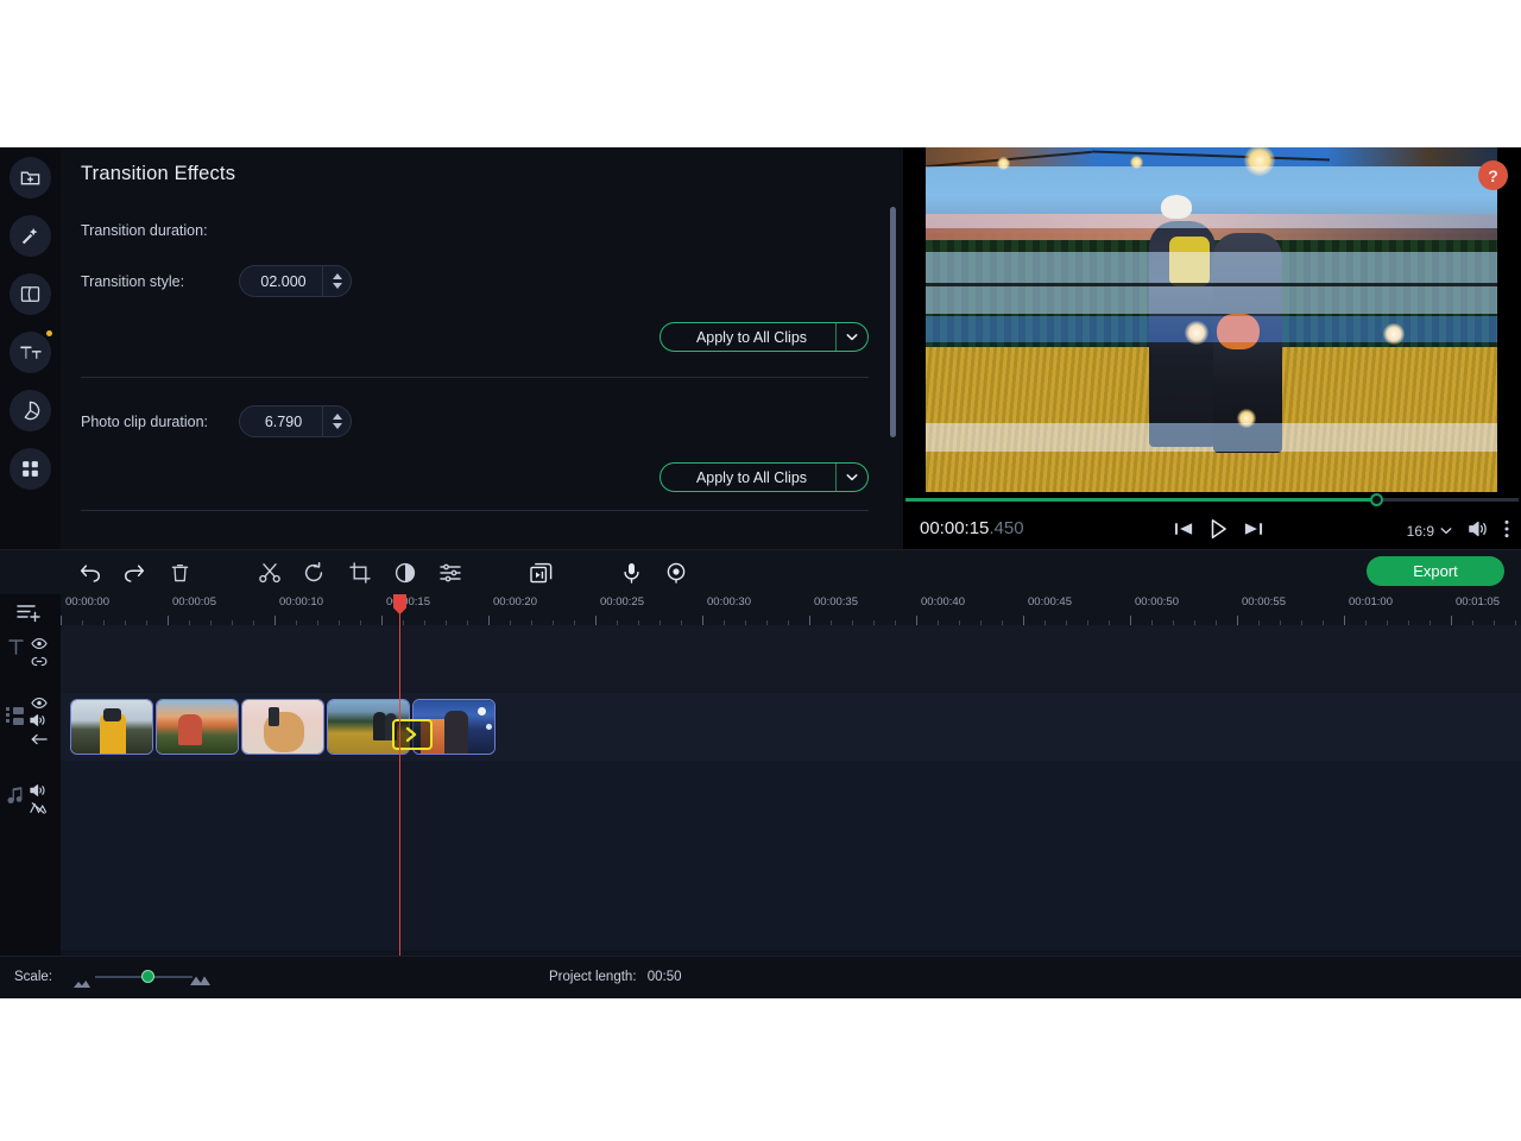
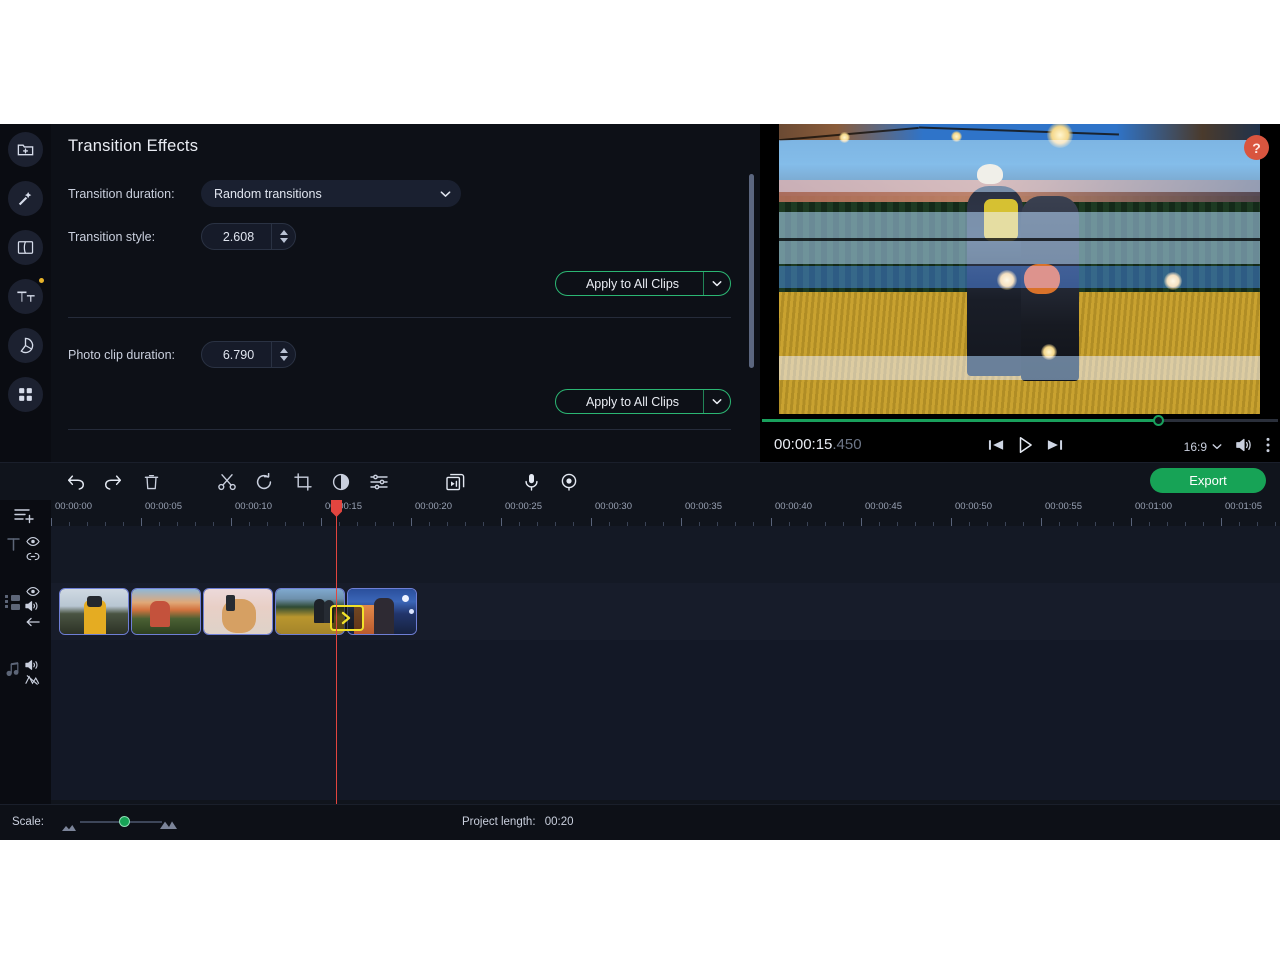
  Transition Effects
  Transition duration:
+ Random transitions
  Transition style:
- 02.000
+ 2.608
  Apply to All Clips
  Photo clip duration:
  6.790
  Apply to All Clips
  ?
  00:00:15.450
  16:9
  Export
  00:00:00
  00:00:05
  00:00:10
  00:00:20
  00:00:25
  00:00:30
  00:00:35
  00:00:40
  00:00:45
  00:00:50
  00:00:55
  00:01:00
  00:01:05
  Scale:
- Project length: 00:50
+ Project length: 00:20
